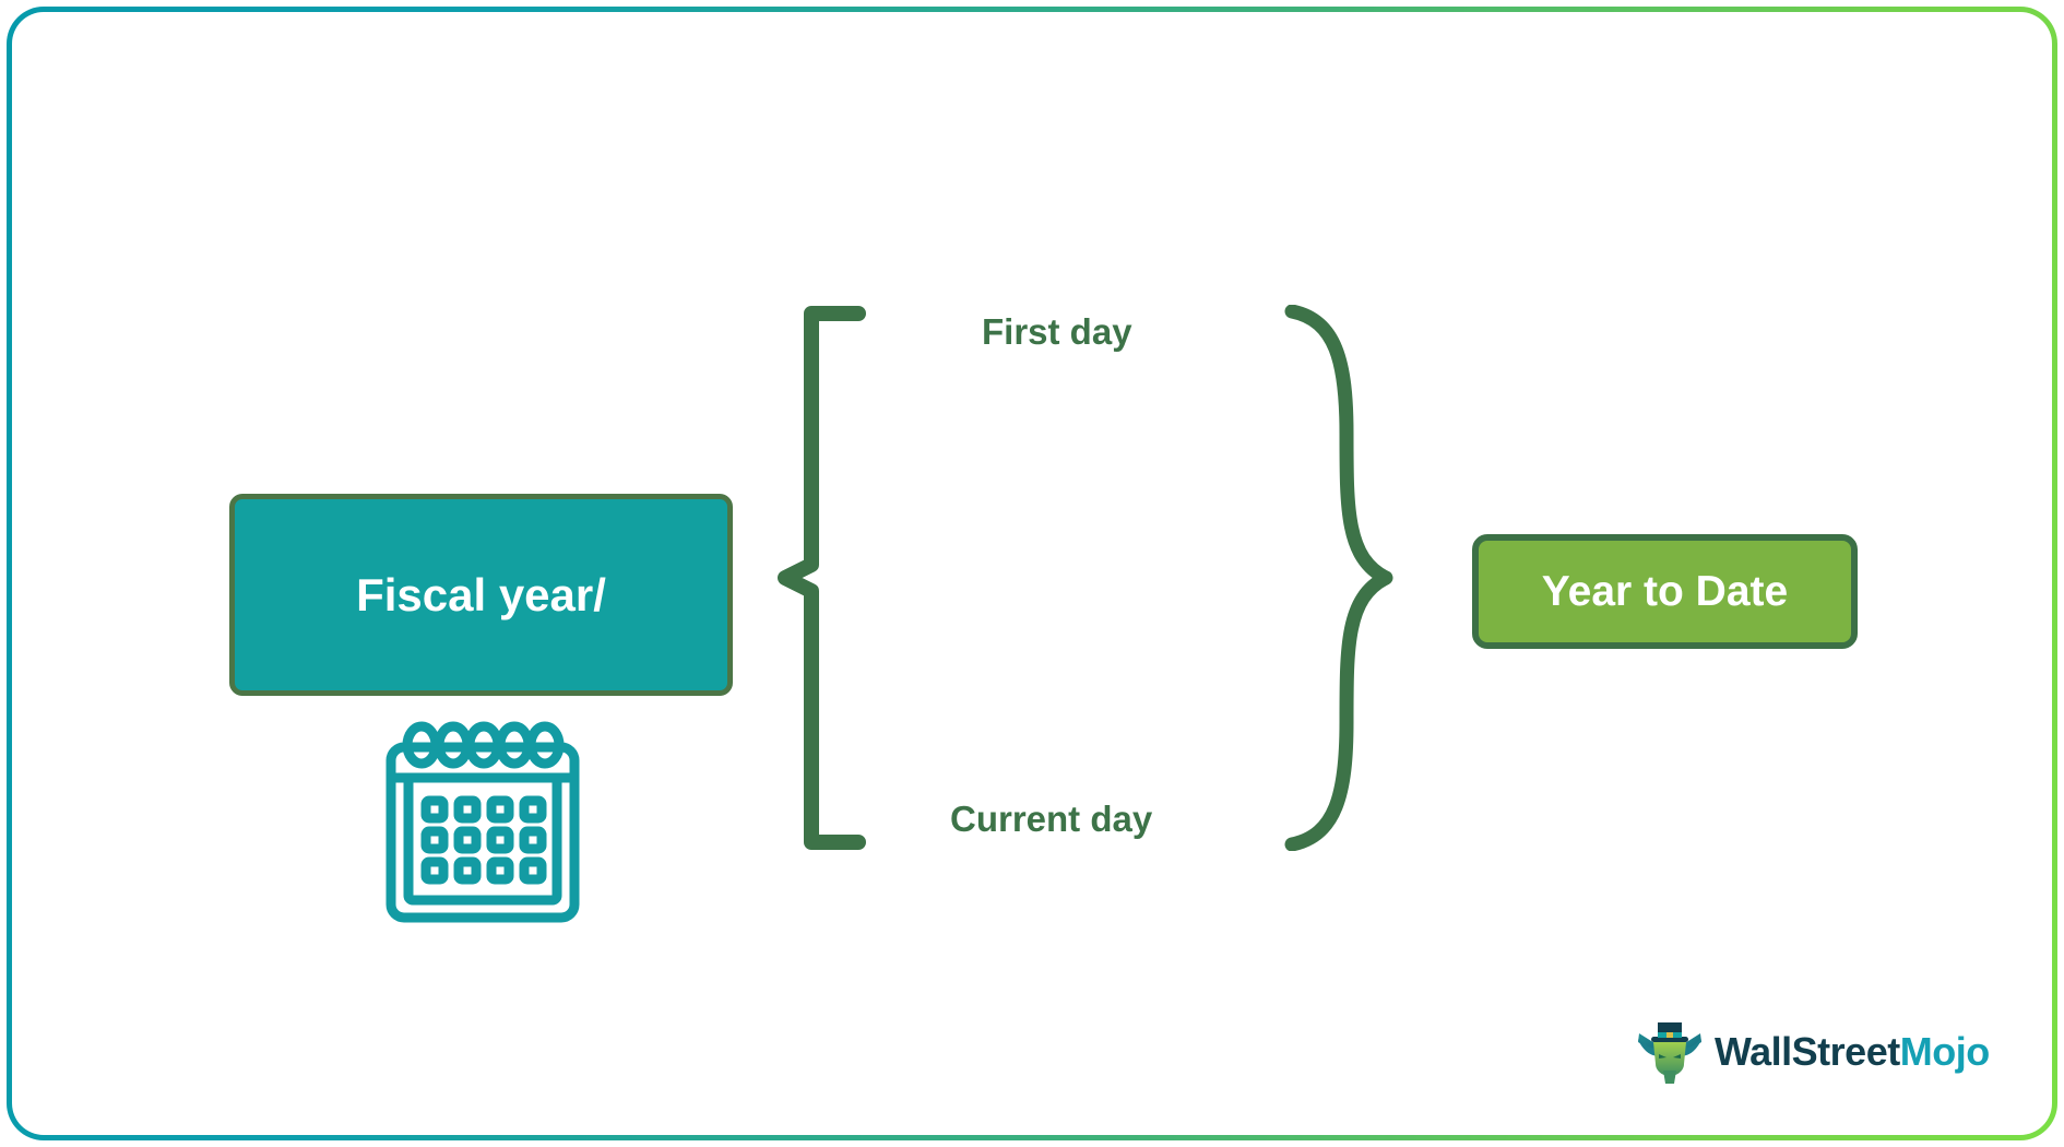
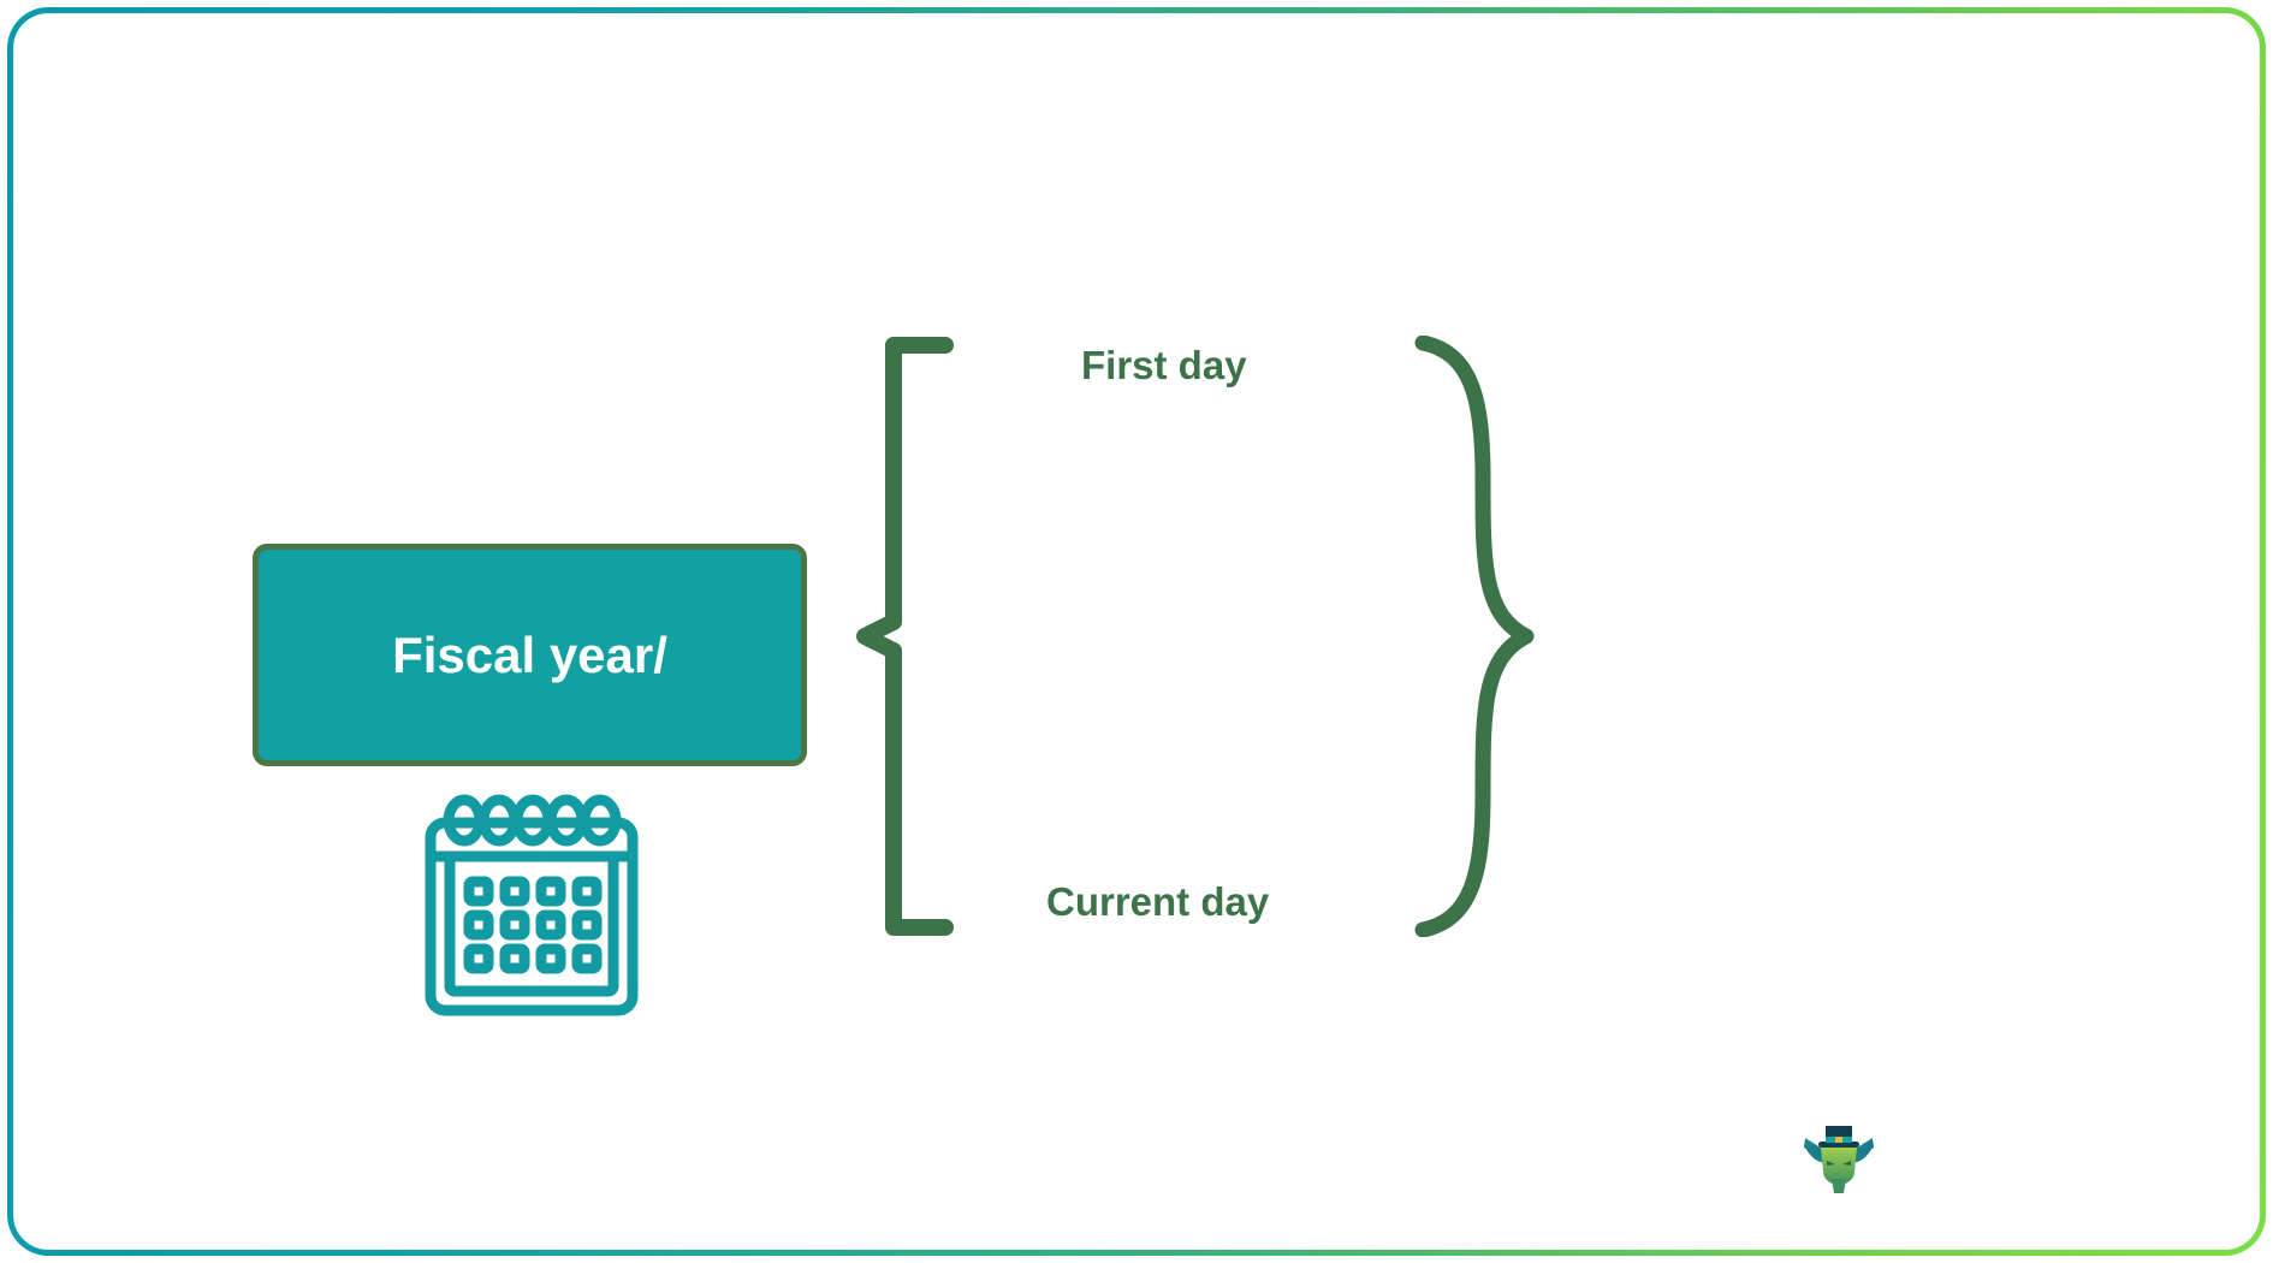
  Fiscal year/
  First day
  Current day
- Year to Date
- WallStreetMojo
